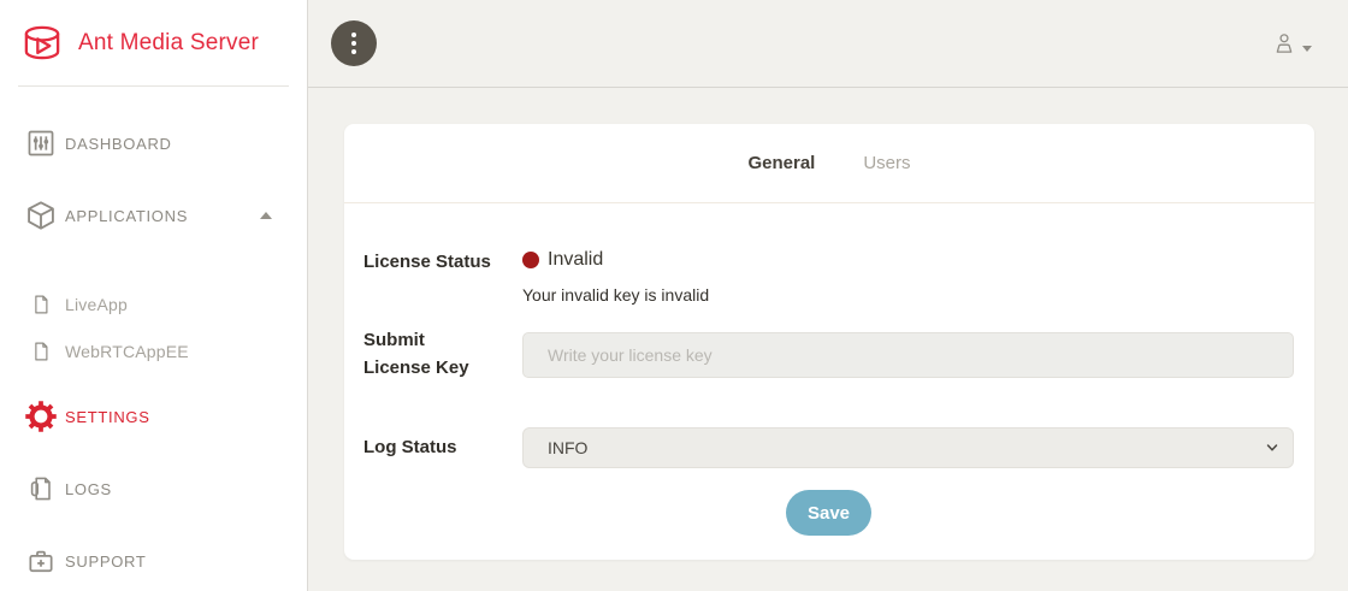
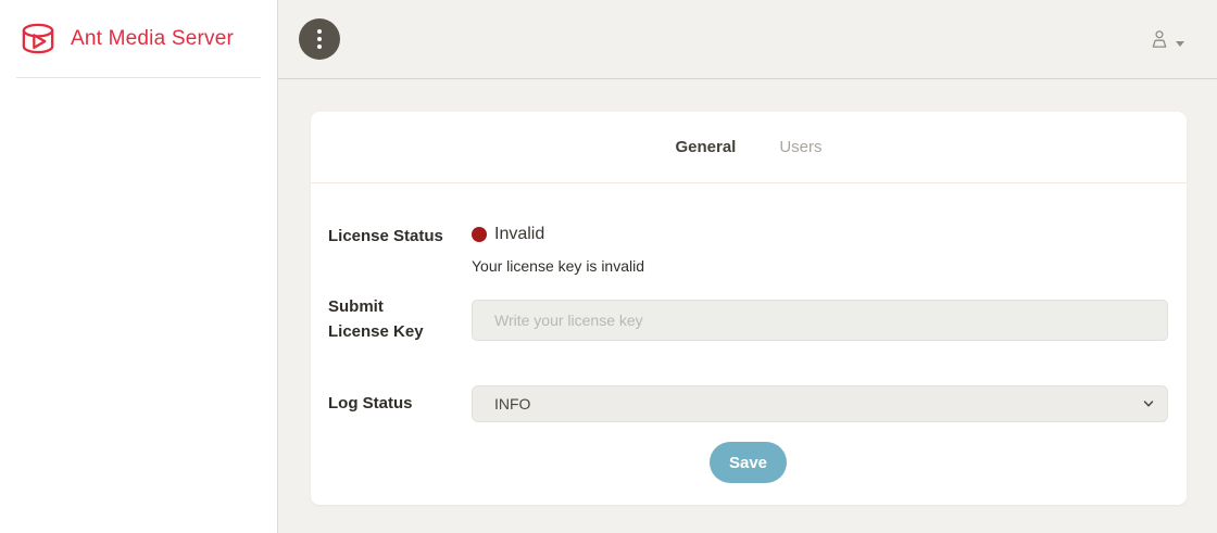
  Ant Media Server
- DASHBOARD
- APPLICATIONS
- LiveApp
- WebRTCAppEE
- SETTINGS
- LOGS
- SUPPORT
  General
  Users
  License Status
  Invalid
- Your invalid key is invalid
+ Your license key is invalid
  Submit License Key
  Write your license key
  Log Status
  INFO
  Save
